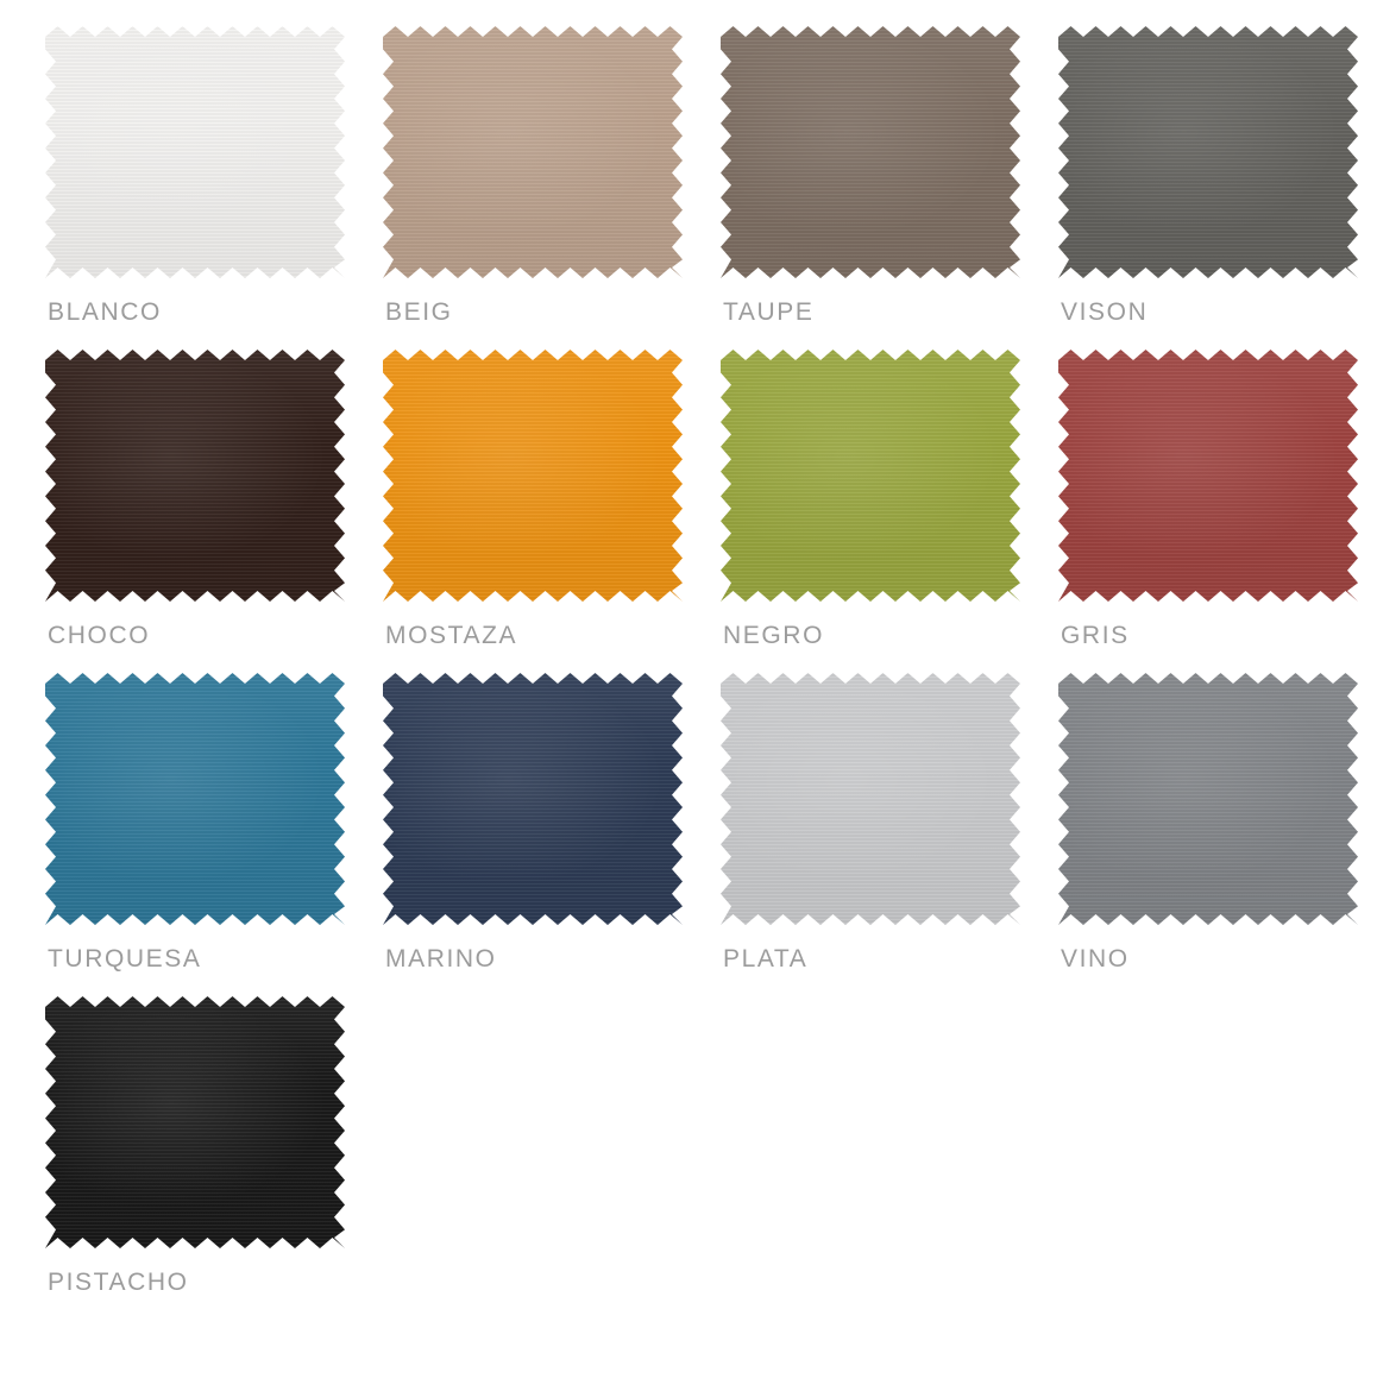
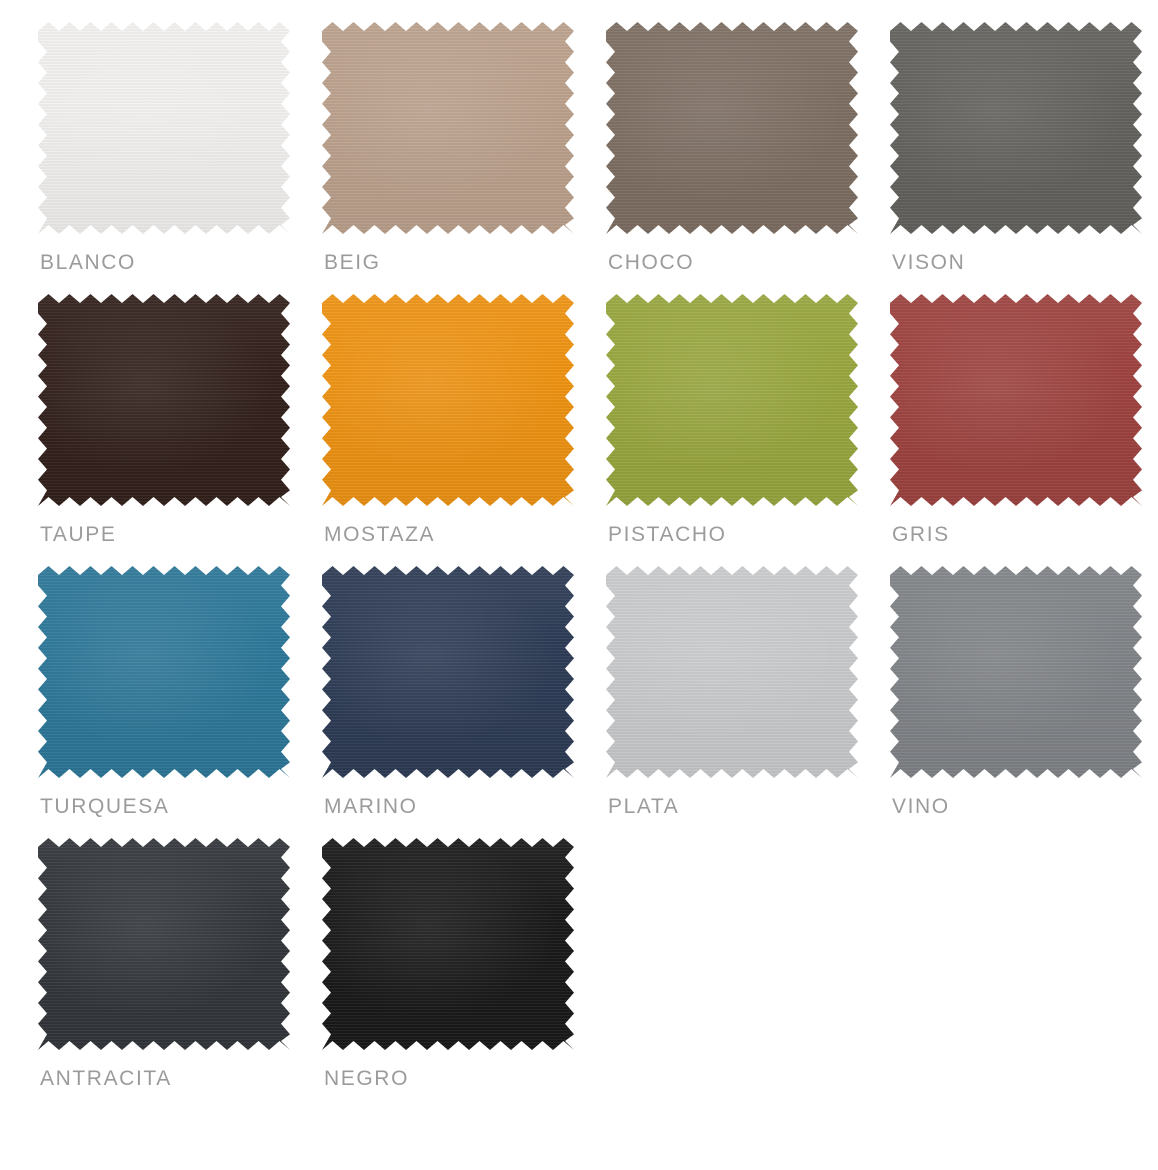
  BLANCO
  BEIG
- TAUPE
+ CHOCO
  VISON
- CHOCO
+ TAUPE
  MOSTAZA
- NEGRO
+ PISTACHO
  GRIS
  TURQUESA
  MARINO
  PLATA
  VINO
+ ANTRACITA
- PISTACHO
+ NEGRO
